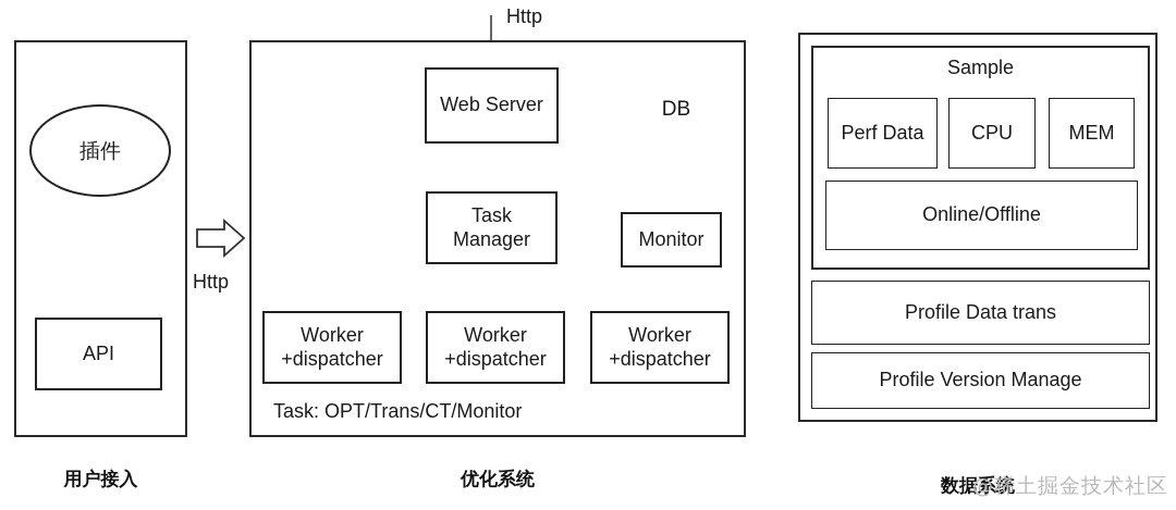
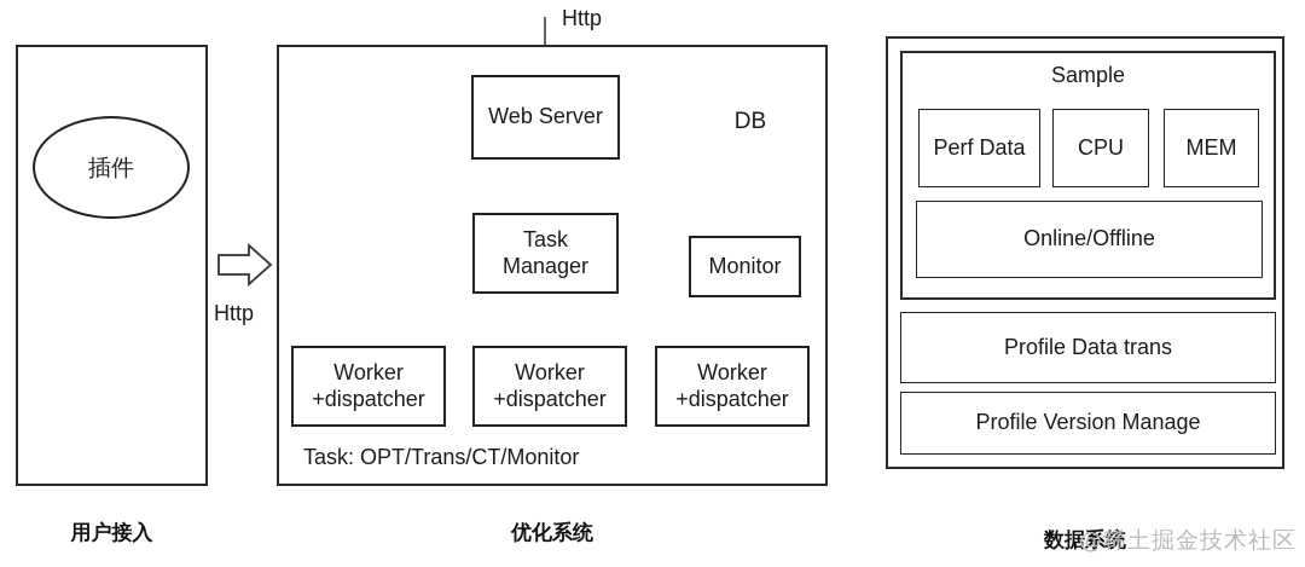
  插件
- API
  用户接入
  Http
  Http
  Web Server
  DB
  Task
  Manager
  Monitor
  Worker
  +dispatcher
  Worker
  +dispatcher
  Worker
  +dispatcher
  Task: OPT/Trans/CT/Monitor
  优化系统
  Sample
  Perf Data
  CPU
  MEM
  Online/Offline
  Profile Data trans
  Profile Version Manage
  数据系统
  @稀土掘金技术社区
